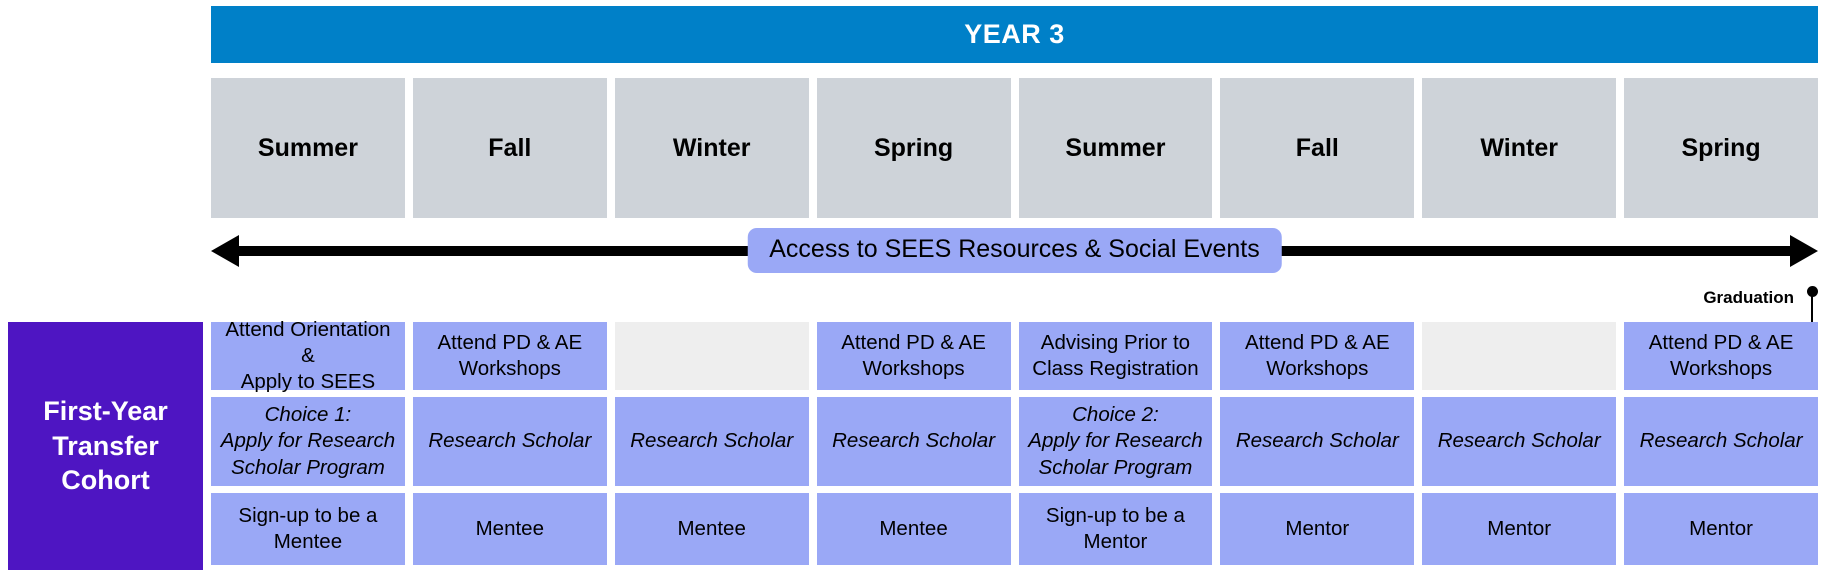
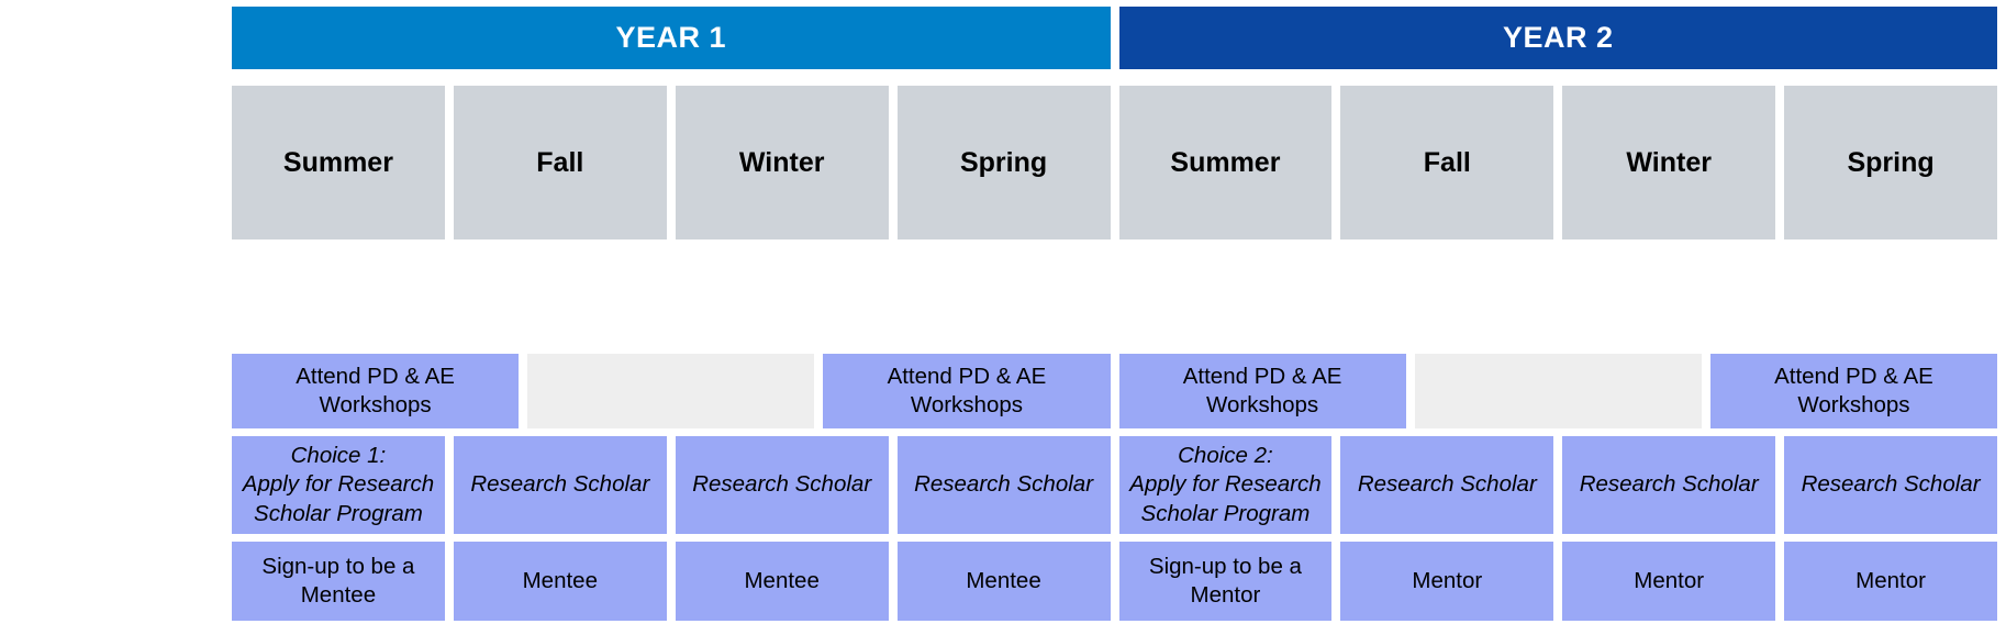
- YEAR 3
+ YEAR 1
+ YEAR 2
  Summer
  Fall
  Winter
  Spring
  Summer
  Fall
  Winter
  Spring
- Access to SEES Resources & Social Events
- Graduation
- First-Year
- Transfer
- Cohort
- Attend Orientation &
- Apply to SEES
  Attend PD & AE
  Workshops
  Attend PD & AE
  Workshops
- Advising Prior to
- Class Registration
  Attend PD & AE
  Workshops
  Attend PD & AE
  Workshops
  Choice 1:
  Apply for Research
  Scholar Program
  Research Scholar
  Research Scholar
  Research Scholar
  Choice 2:
  Apply for Research
  Scholar Program
  Research Scholar
  Research Scholar
  Research Scholar
  Sign-up to be a
  Mentee
  Mentee
  Mentee
  Mentee
  Sign-up to be a
  Mentor
  Mentor
  Mentor
  Mentor
